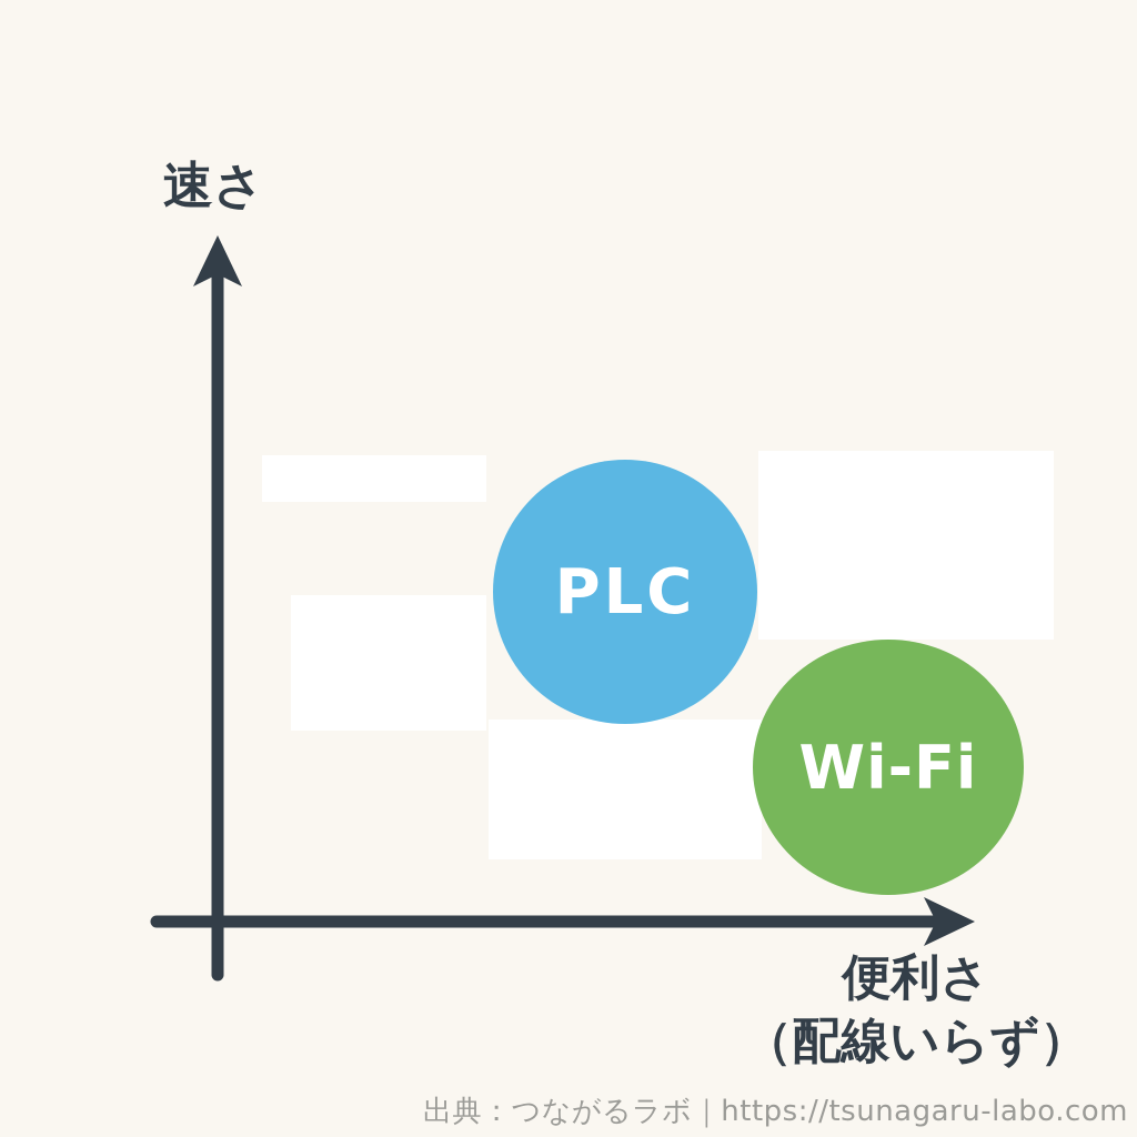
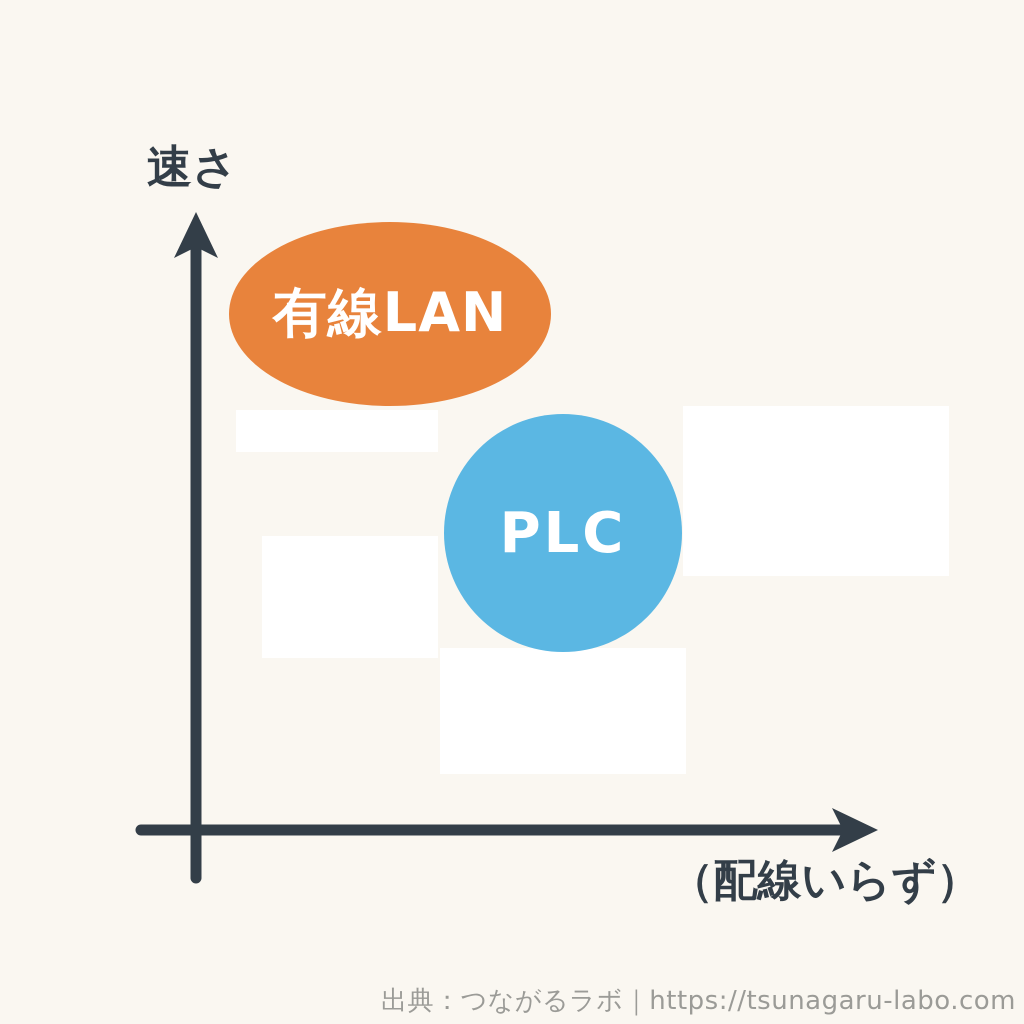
  速さ
+ 有線LAN
  PLC
- Wi-Fi
- 便利さ
  （配線いらず）
  出典：つながるラボ｜https://tsunagaru-labo.com
